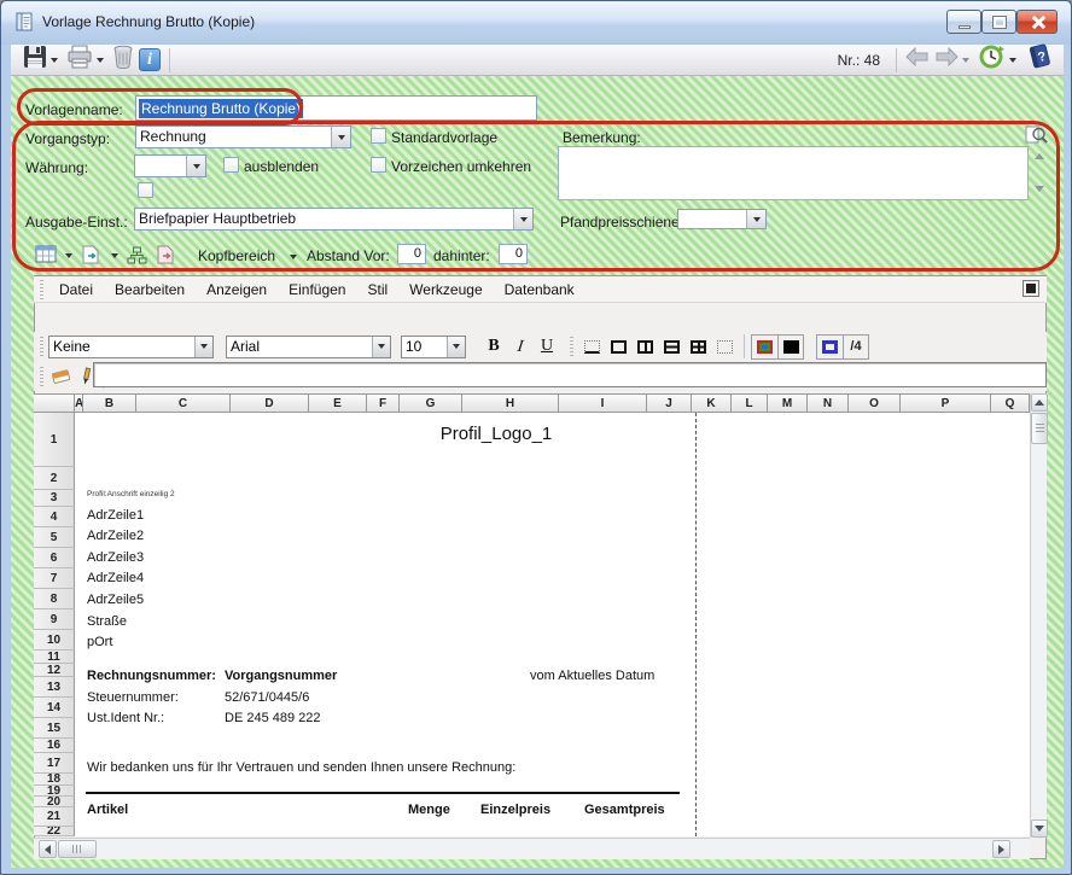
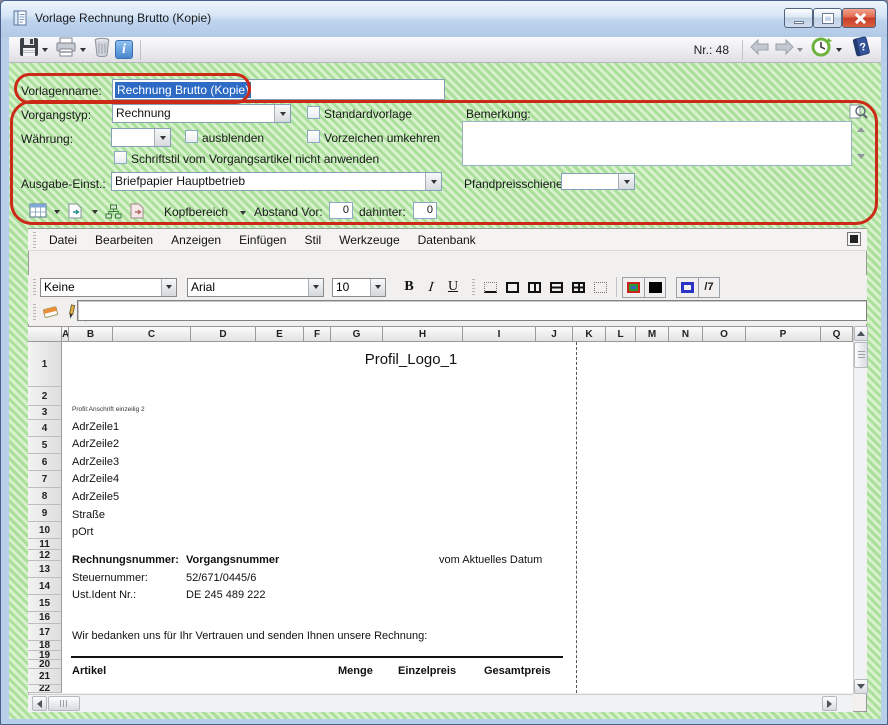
  Vorlage Rechnung Brutto (Kopie)
  i
  Nr.: 48
  Vorlagenname:
  Rechnung Brutto (Kopie)
  Vorgangstyp:
  Rechnung
  Standardvorlage
  Bemerkung:
  Währung:
  ausblenden
  Vorzeichen umkehren
+ Schriftstil vom Vorgangsartikel nicht anwenden
  Ausgabe-Einst.:
  Briefpapier Hauptbetrieb
  Pfandpreisschiene
  Kopfbereich
  Abstand Vor:
  0
  dahinter:
  0
  Datei
  Bearbeiten
  Anzeigen
  Einfügen
  Stil
  Werkzeuge
  Datenbank
  Keine
  Arial
  10
  B
  U
- /4
+ /7
  A
  B
  C
  D
  E
  F
  G
  H
  I
  J
  K
  L
  M
  N
  O
  P
  Q
  1
  2
  3
  4
  5
  6
  7
  8
  9
  10
  11
  12
  13
  14
  15
  16
  17
  18
  19
  20
  21
  22
  Profil_Logo_1
  AdrZeile1
  AdrZeile2
  AdrZeile3
  AdrZeile4
  AdrZeile5
  Straße
  pOrt
  Rechnungsnummer:
  Vorgangsnummer
  vom Aktuelles Datum
  Steuernummer:
  52/671/0445/6
  Ust.Ident Nr.:
  DE 245 489 222
  Wir bedanken uns für Ihr Vertrauen und senden Ihnen unsere Rechnung:
  Artikel
  Menge
  Einzelpreis
  Gesamtpreis
